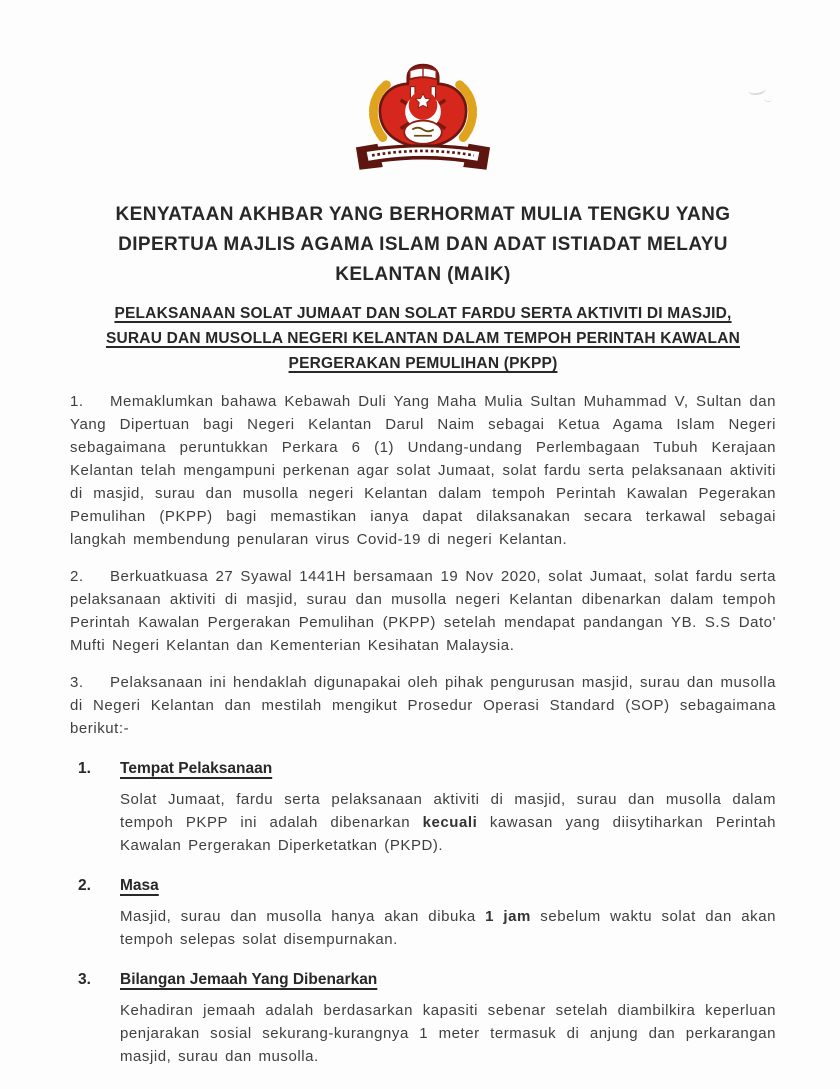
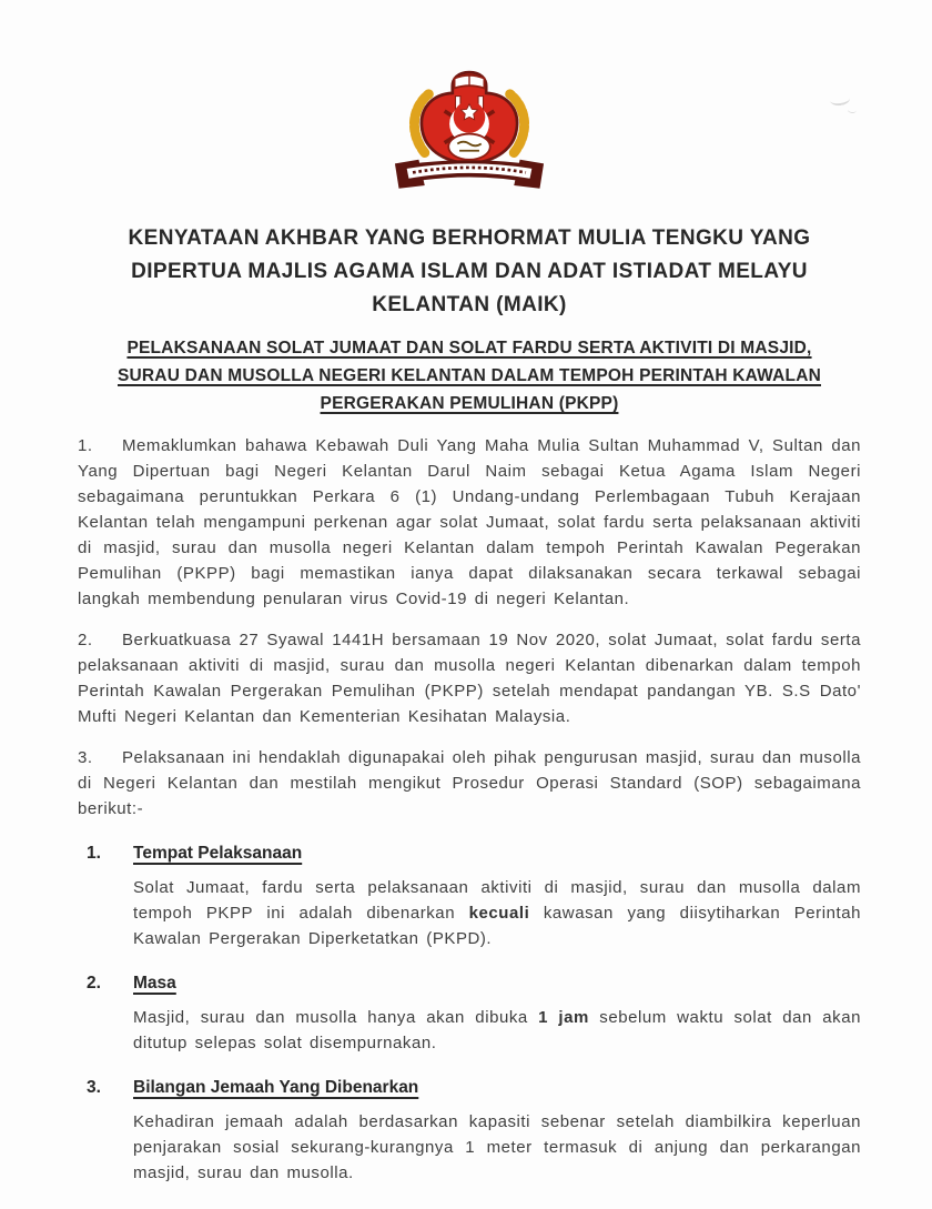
  KENYATAAN AKHBAR YANG BERHORMAT MULIA TENGKU YANG
  DIPERTUA MAJLIS AGAMA ISLAM DAN ADAT ISTIADAT MELAYU
  KELANTAN (MAIK)
  PELAKSANAAN SOLAT JUMAAT DAN SOLAT FARDU SERTA AKTIVITI DI MASJID,
  SURAU DAN MUSOLLA NEGERI KELANTAN DALAM TEMPOH PERINTAH KAWALAN
  PERGERAKAN PEMULIHAN (PKPP)
  1. Memaklumkan bahawa Kebawah Duli Yang Maha Mulia Sultan Muhammad V, Sultan dan Yang Dipertuan bagi Negeri Kelantan Darul Naim sebagai Ketua Agama Islam Negeri sebagaimana peruntukkan Perkara 6 (1) Undang-undang Perlembagaan Tubuh Kerajaan Kelantan telah mengampuni perkenan agar solat Jumaat, solat fardu serta pelaksanaan aktiviti di masjid, surau dan musolla negeri Kelantan dalam tempoh Perintah Kawalan Pegerakan Pemulihan (PKPP) bagi memastikan ianya dapat dilaksanakan secara terkawal sebagai langkah membendung penularan virus Covid-19 di negeri Kelantan.
  2. Berkuatkuasa 27 Syawal 1441H bersamaan 19 Nov 2020, solat Jumaat, solat fardu serta pelaksanaan aktiviti di masjid, surau dan musolla negeri Kelantan dibenarkan dalam tempoh Perintah Kawalan Pergerakan Pemulihan (PKPP) setelah mendapat pandangan YB. S.S Dato' Mufti Negeri Kelantan dan Kementerian Kesihatan Malaysia.
  3. Pelaksanaan ini hendaklah digunapakai oleh pihak pengurusan masjid, surau dan musolla di Negeri Kelantan dan mestilah mengikut Prosedur Operasi Standard (SOP) sebagaimana berikut:-
  1. Tempat Pelaksanaan
  Solat Jumaat, fardu serta pelaksanaan aktiviti di masjid, surau dan musolla dalam tempoh PKPP ini adalah dibenarkan kecuali kawasan yang diisytiharkan Perintah Kawalan Pergerakan Diperketatkan (PKPD).
  2. Masa
- Masjid, surau dan musolla hanya akan dibuka 1 jam sebelum waktu solat dan akan tempoh selepas solat disempurnakan.
+ Masjid, surau dan musolla hanya akan dibuka 1 jam sebelum waktu solat dan akan ditutup selepas solat disempurnakan.
  3. Bilangan Jemaah Yang Dibenarkan
  Kehadiran jemaah adalah berdasarkan kapasiti sebenar setelah diambilkira keperluan penjarakan sosial sekurang-kurangnya 1 meter termasuk di anjung dan perkarangan masjid, surau dan musolla.
